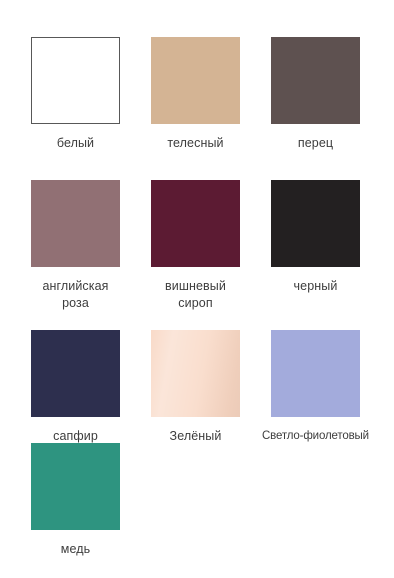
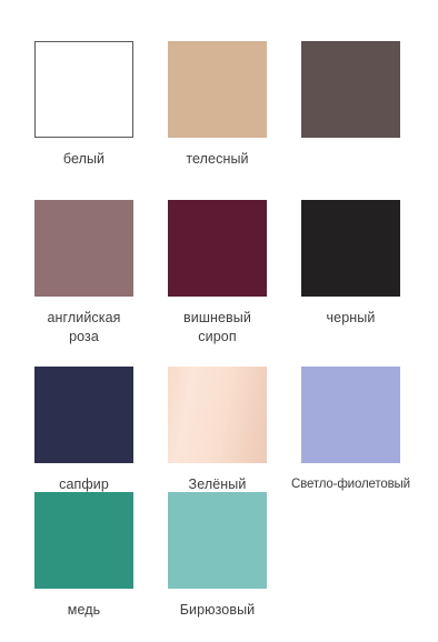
  белый
  телесный
- перец
  английская
  роза
  вишневый
  сироп
  черный
  сапфир
  Зелёный
  Светло-фиолетовый
  медь
+ Бирюзовый
